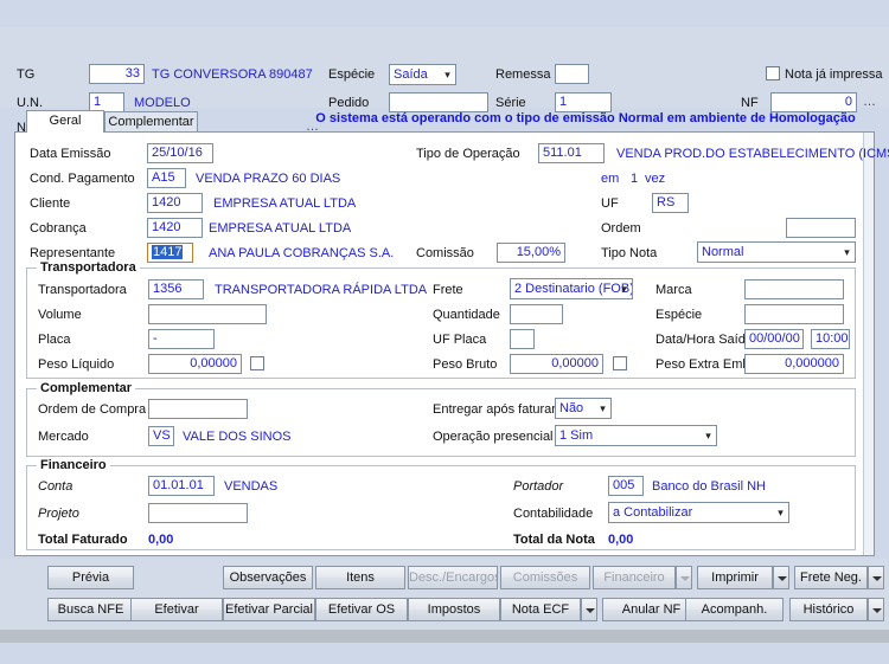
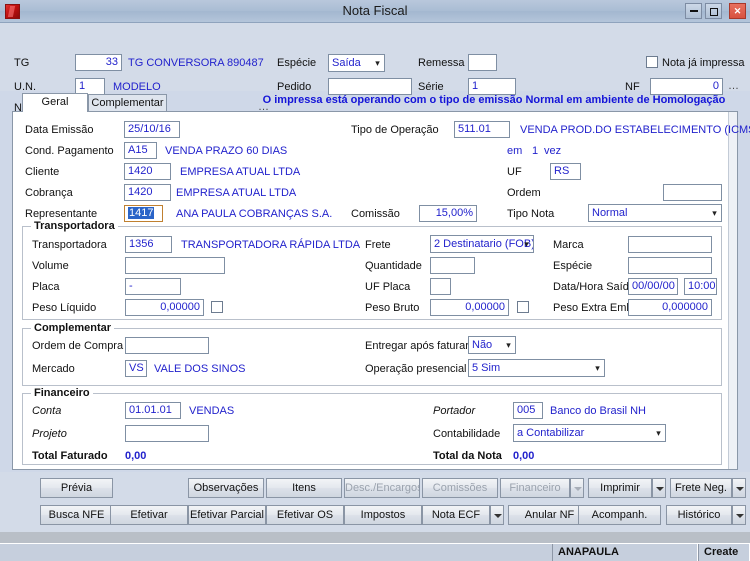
+ Nota Fiscal
+ ✕
  TG
  33
  TG CONVERSORA 890487
  Espécie
  Saída
  ▾
  Remessa
  Nota já impressa
  U.N.
  1
  MODELO
  Pedido
  Série
  1
  NF
  0
  …
  …
  Geral
  Complementar
- O sistema está operando com o tipo de emissão Normal em ambiente de Homologação
+ O impressa está operando com o tipo de emissão Normal em ambiente de Homologação
  Data Emissão
  25/10/16
  Cond. Pagamento
  A15
  VENDA PRAZO 60 DIAS
  Cliente
  1420
  EMPRESA ATUAL LTDA
  Cobrança
  1420
  EMPRESA ATUAL LTDA
  Representante
  1417
  ANA PAULA COBRANÇAS S.A.
  Comissão
  15,00%
  Tipo de Operação
  511.01
  VENDA PROD.DO ESTABELECIMENTO (ICM
  em
  1
  vez
  UF
  RS
  Ordem
  Tipo Nota
  Normal
  ▾
  Transportadora
  Transportadora
  1356
  TRANSPORTADORA RÁPIDA LTDA
  Volume
  Placa
  -
  Peso Líquido
  0,00000
  Frete
  2 Destinatario (FOB
  ▾
  Quantidade
  UF Placa
  Peso Bruto
  0,00000
  Marca
  Espécie
  Data/Hora Saíd
  00/00/00
  10:00
  Peso Extra Em
  0,000000
  Complementar
  Ordem de Compra
  Mercado
  VS
  VALE DOS SINOS
  Entregar após fatura
  Não
  ▾
  Operação presencial
- 1 Sim
+ 5 Sim
  ▾
  Financeiro
  Conta
  01.01.01
  VENDAS
  Projeto
  Total Faturado
  0,00
  Portador
  005
  Banco do Brasil NH
  Contabilidade
  a Contabilizar
  ▾
  Total da Nota
  0,00
  Prévia
  Observações
  Itens
  Desc./Encargos
  Comissões
  Financeiro
  Imprimir
  Frete Neg.
  Busca NFE
  Efetivar
  Efetivar Parcial
  Efetivar OS
  Impostos
  Nota ECF
  Anular NF
  Acompanh.
  Histórico
+ ANAPAULA
+ Create
